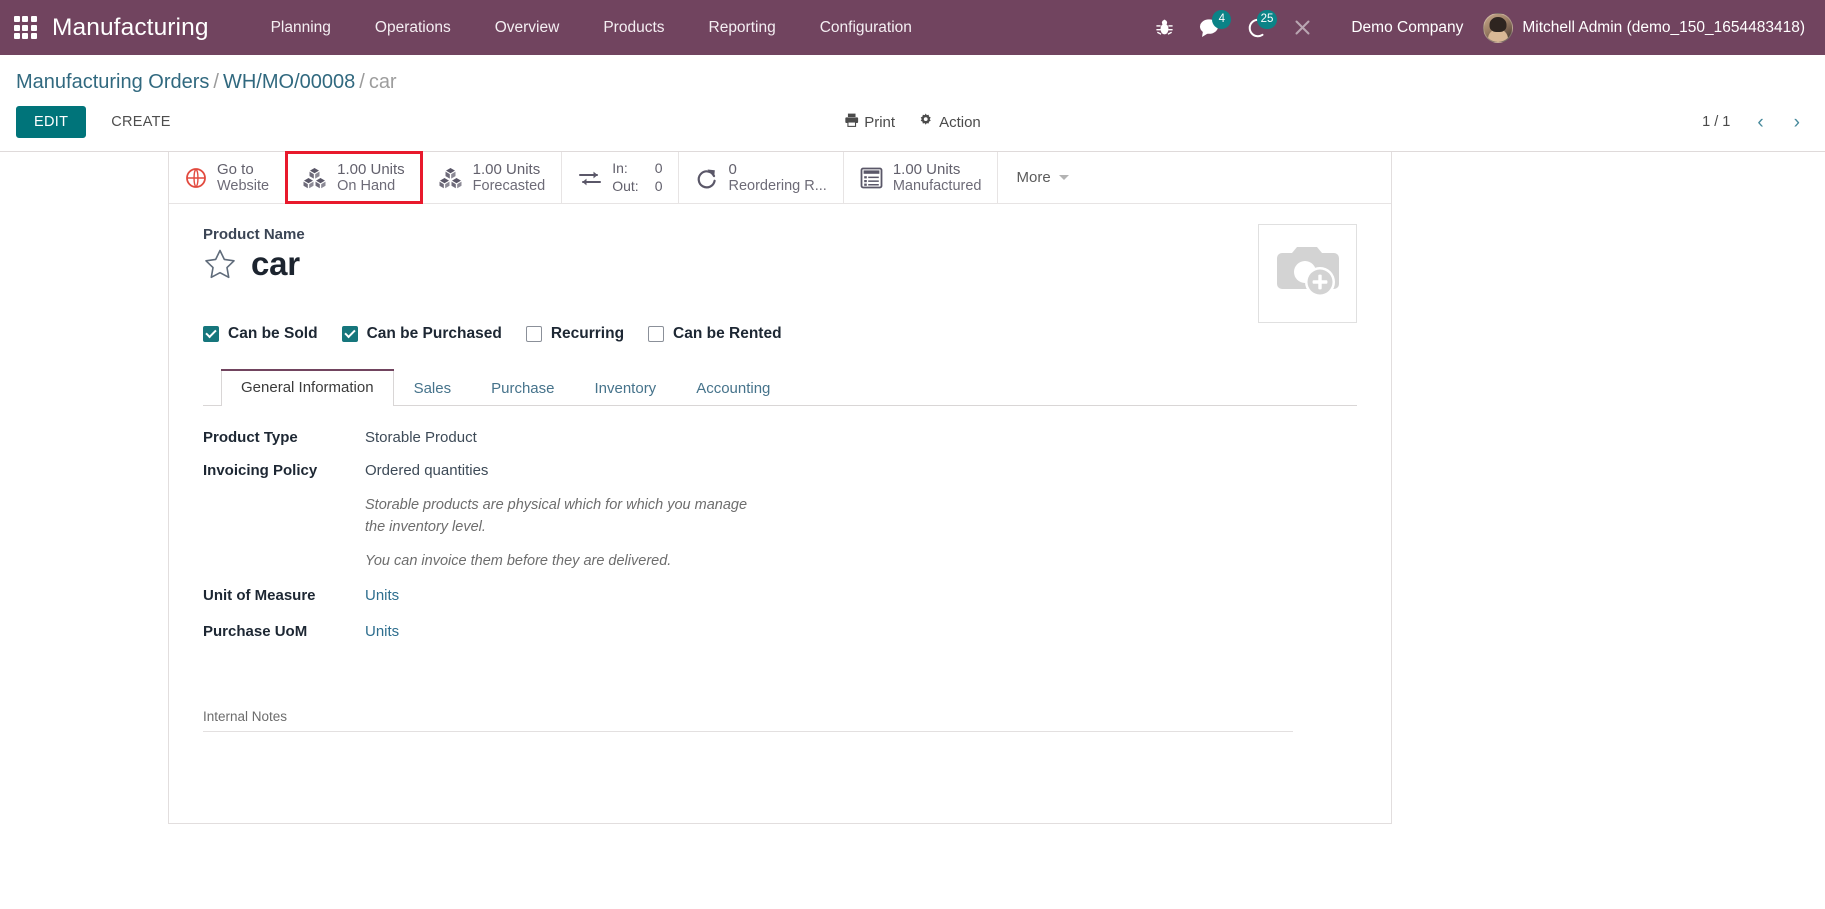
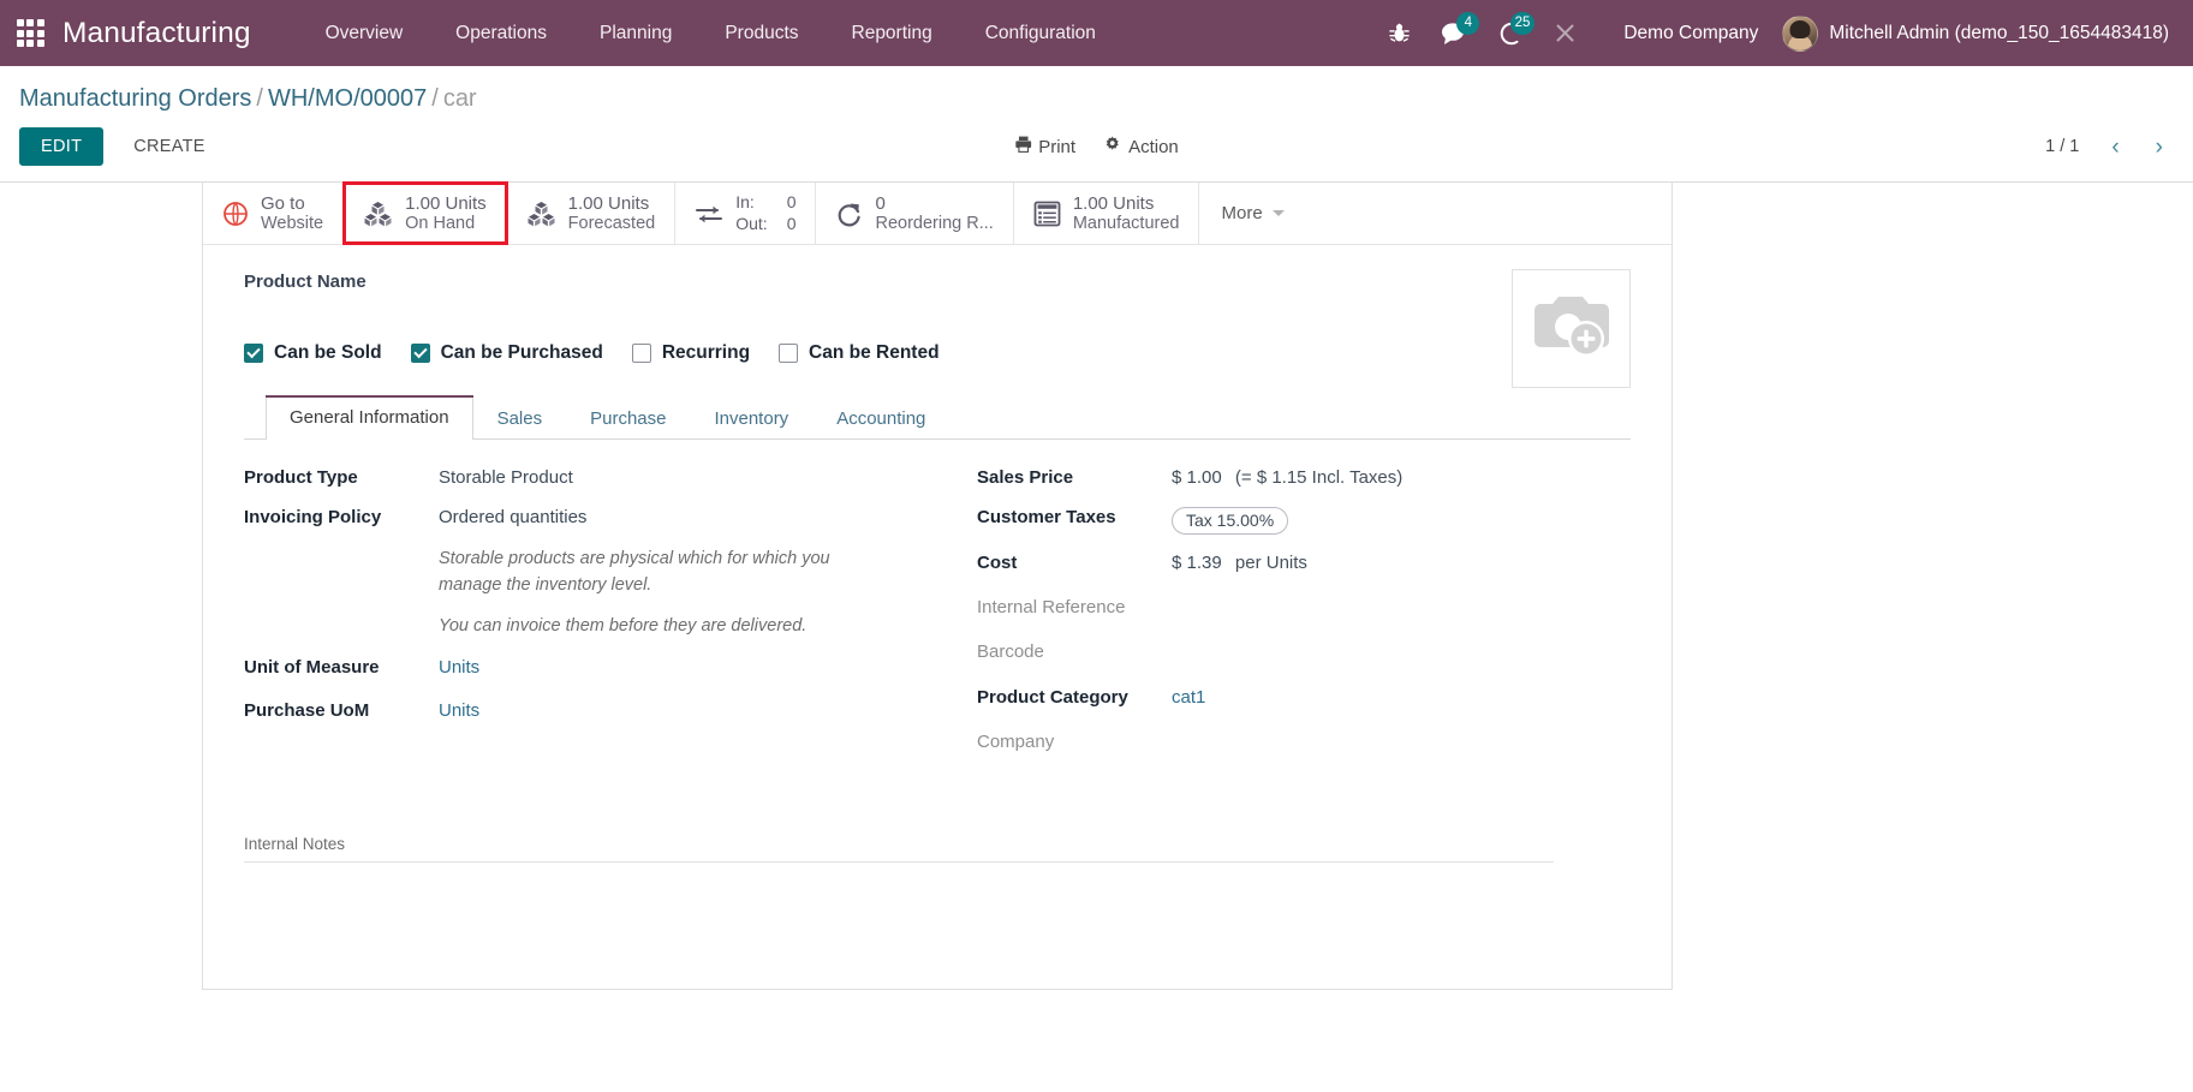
  Manufacturing
- Planning
+ Overview
  Operations
- Overview
+ Planning
  Products
  Reporting
  Configuration
  4
  25
  Demo Company
  Mitchell Admin (demo_150_1654483418)
- Manufacturing Orders / WH/MO/00008 / car
+ Manufacturing Orders / WH/MO/00007 / car
  EDIT
  CREATE
  Print
  Action
  1 / 1
  ‹
  ›
  Go to
  Website
  1.00 Units
  On Hand
  1.00 Units
  Forecasted
  In:
  0
  Out:
  0
  0
  Reordering R...
  1.00 Units
  Manufactured
  More
  Product Name
- car
  Can be Sold
  Can be Purchased
  Recurring
  Can be Rented
  General Information
  Sales
  Purchase
  Inventory
  Accounting
  Product Type
  Storable Product
  Invoicing Policy
  Ordered quantities
  Storable products are physical which for which you manage the inventory level.
  You can invoice them before they are delivered.
  Unit of Measure
  Units
  Purchase UoM
  Units
+ Sales Price
+ $ 1.00 (= $ 1.15 Incl. Taxes)
+ Customer Taxes
+ Tax 15.00%
+ Cost
+ $ 1.39 per Units
+ Internal Reference
+ Barcode
+ Product Category
+ cat1
+ Company
  Internal Notes
